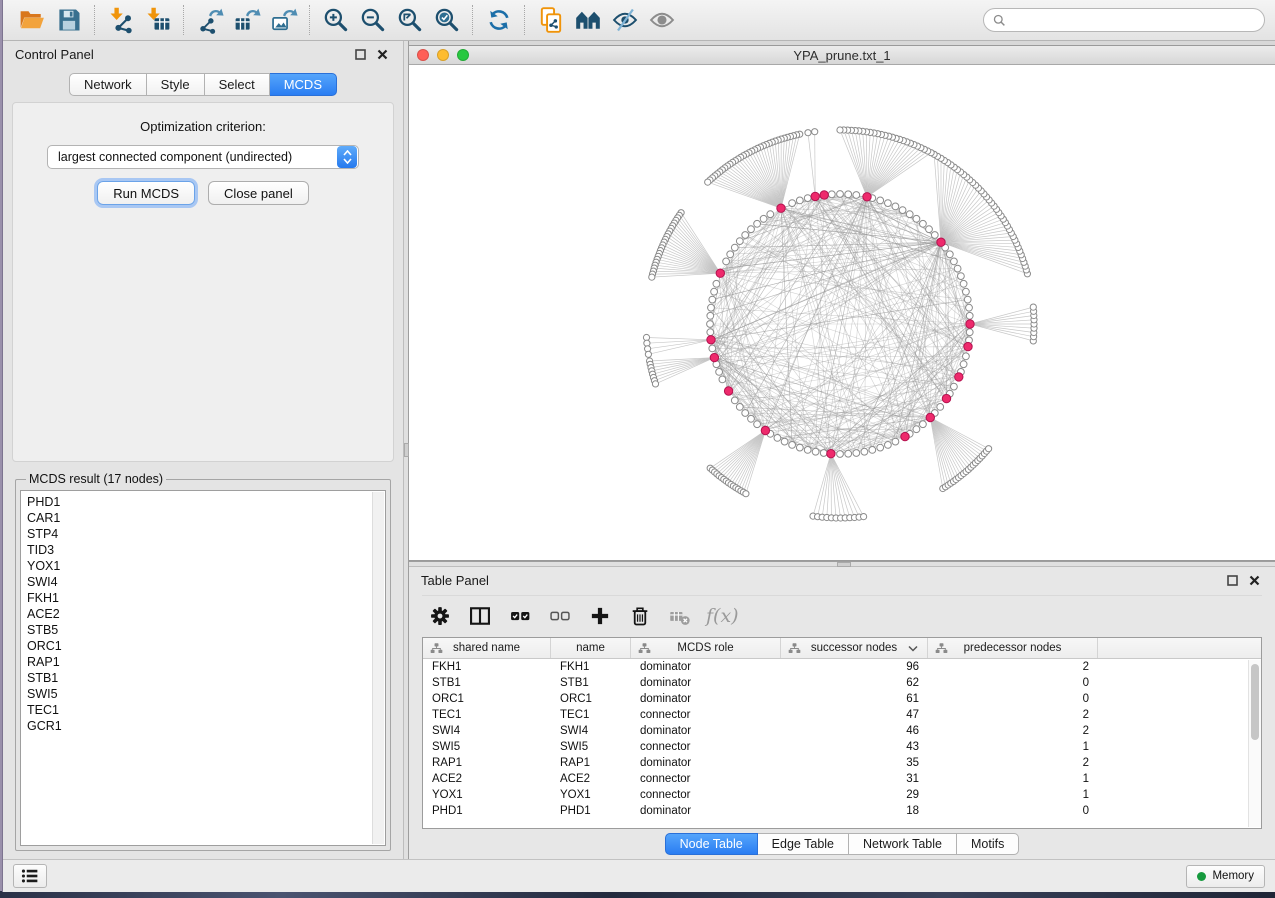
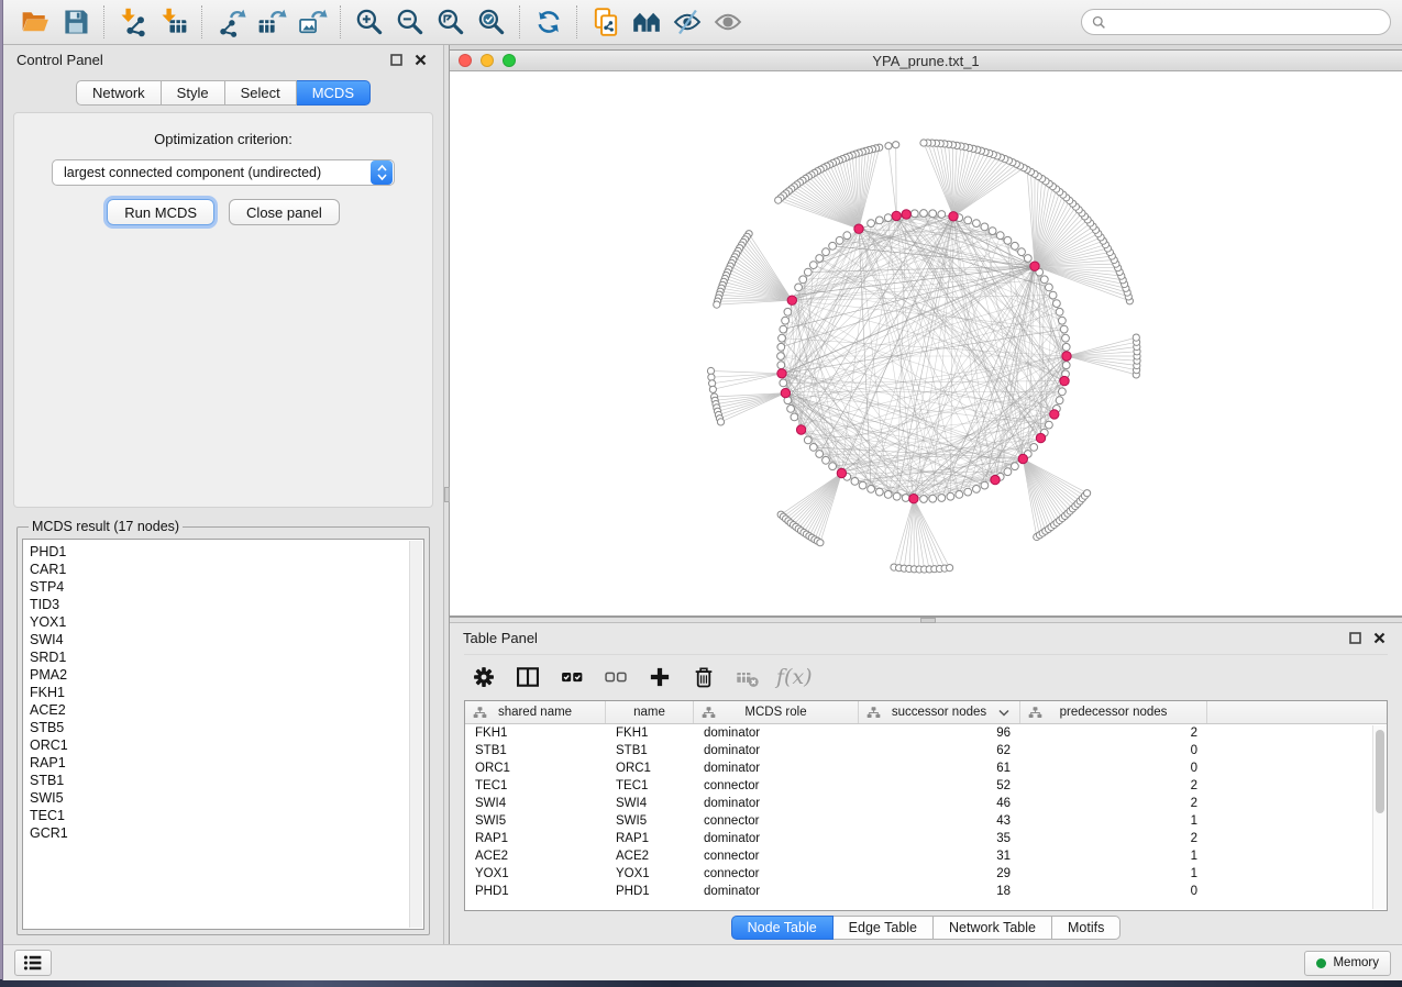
  Control Panel
  Network
  Style
  Select
  MCDS
  Optimization criterion:
  largest connected component (undirected)
  Run MCDS
  Close panel
  MCDS result (17 nodes)
  PHD1
  CAR1
  STP4
  TID3
  YOX1
  SWI4
+ SRD1
+ PMA2
  FKH1
  ACE2
  STB5
  ORC1
  RAP1
  STB1
  SWI5
  TEC1
  GCR1
  YPA_prune.txt_1
  Table Panel
  f(x)
  shared name
  name
  MCDS role
  successor nodes
  predecessor nodes
  FKH1
  FKH1
  dominator
  96
  2
  STB1
  STB1
  dominator
  62
  0
  ORC1
  ORC1
  dominator
  61
  0
  TEC1
  TEC1
  connector
- 47
+ 52
  2
  SWI4
  SWI4
  dominator
  46
  2
  SWI5
  SWI5
  connector
  43
  1
  RAP1
  RAP1
  dominator
  35
  2
  ACE2
  ACE2
  connector
  31
  1
  YOX1
  YOX1
  connector
  29
  1
  PHD1
  PHD1
  dominator
  18
  0
  Node Table
  Edge Table
  Network Table
  Motifs
  Memory
